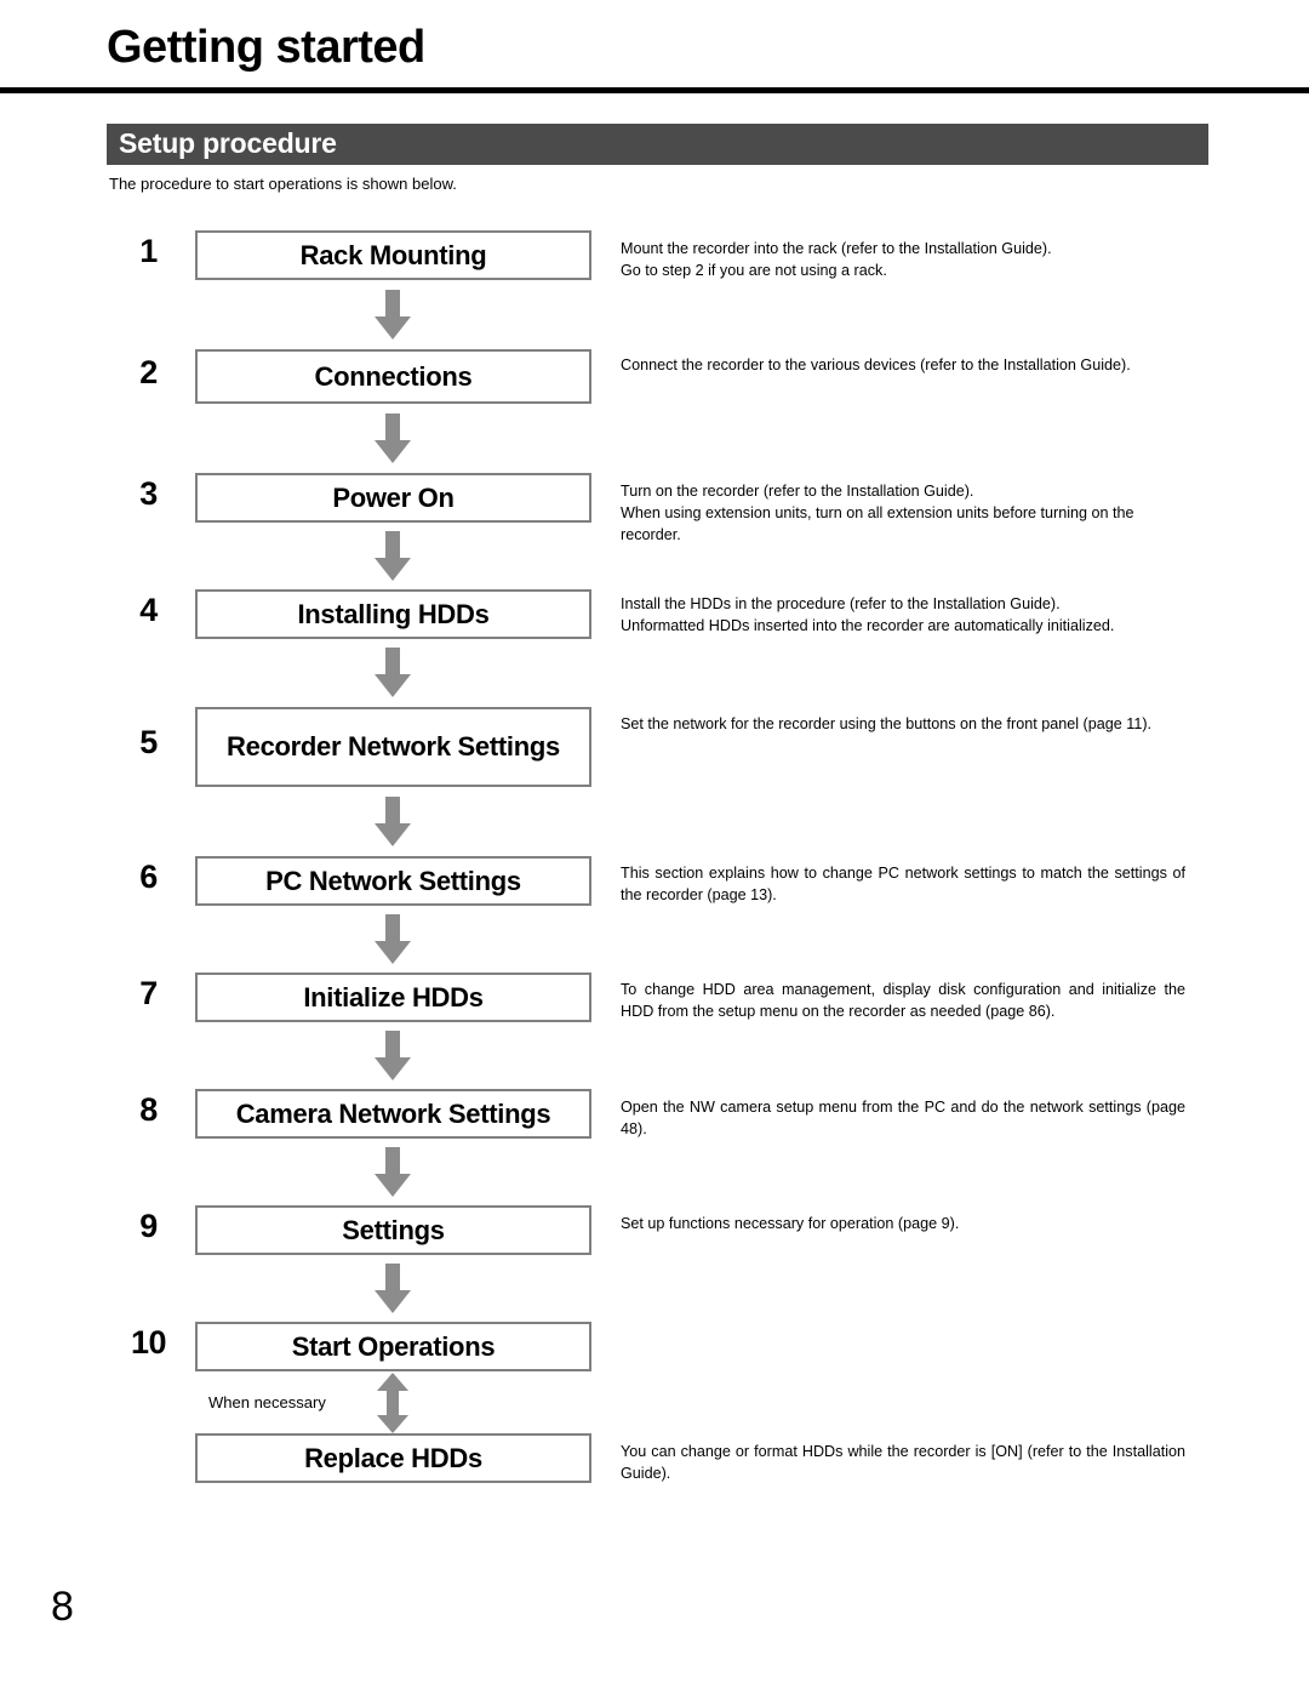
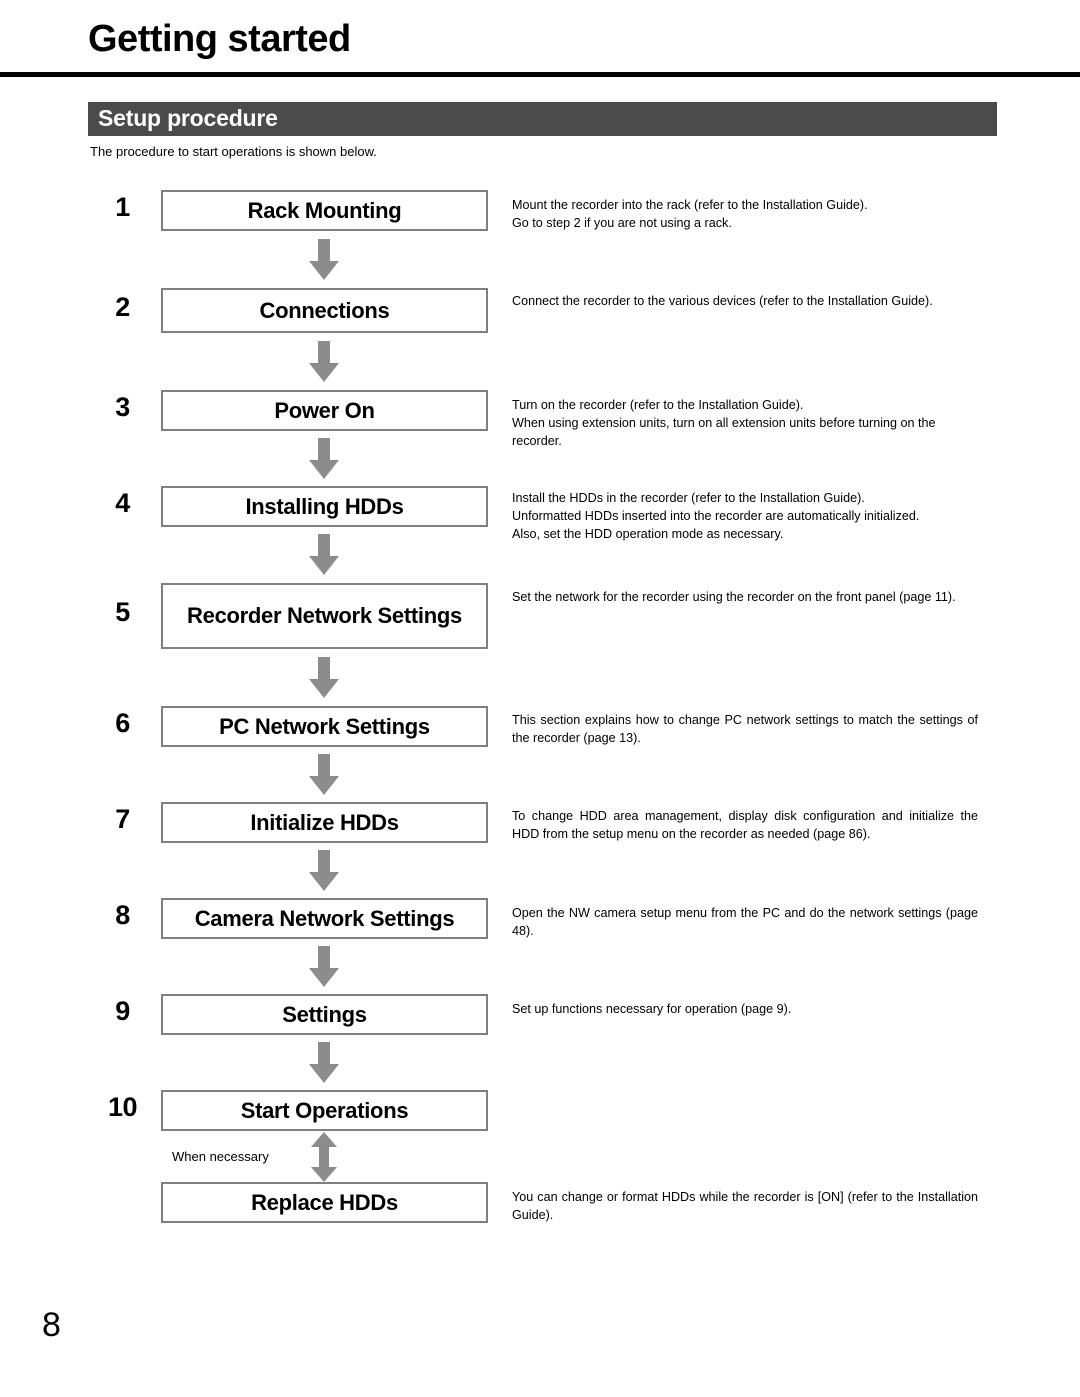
  Getting started
  Setup procedure
  The procedure to start operations is shown below.
  1
  Rack Mounting
  Mount the recorder into the rack (refer to the Installation Guide).
  Go to step 2 if you are not using a rack.
  2
  Connections
  Connect the recorder to the various devices (refer to the Installation Guide).
  3
  Power On
  Turn on the recorder (refer to the Installation Guide).
  When using extension units, turn on all extension units before turning on the recorder.
  4
  Installing HDDs
- Install the HDDs in the procedure (refer to the Installation Guide).
+ Install the HDDs in the recorder (refer to the Installation Guide).
  Unformatted HDDs inserted into the recorder are automatically initialized.
+ Also, set the HDD operation mode as necessary.
  5
  Recorder Network Settings
- Set the network for the recorder using the buttons on the front panel (page 11).
+ Set the network for the recorder using the recorder on the front panel (page 11).
  6
  PC Network Settings
  This section explains how to change PC network settings to match the settings of the recorder (page 13).
  7
  Initialize HDDs
  To change HDD area management, display disk configuration and initialize the HDD from the setup menu on the recorder as needed (page 86).
  8
  Camera Network Settings
  Open the NW camera setup menu from the PC and do the network settings (page 48).
  9
  Settings
  Set up functions necessary for operation (page 9).
  10
  Start Operations
  When necessary
  Replace HDDs
  You can change or format HDDs while the recorder is [ON] (refer to the Installation Guide).
  8
